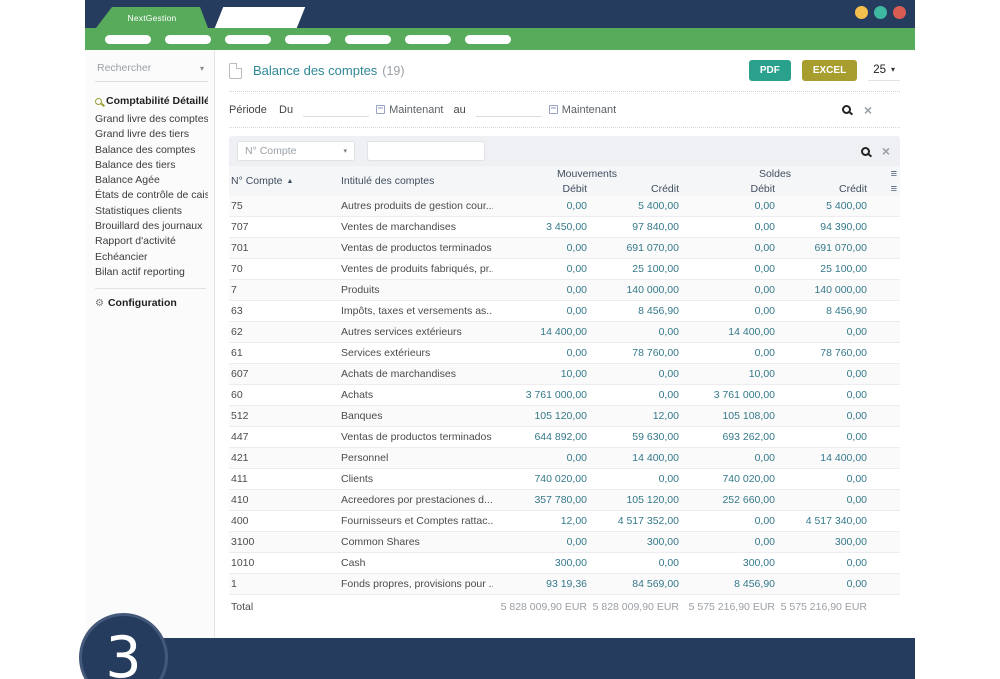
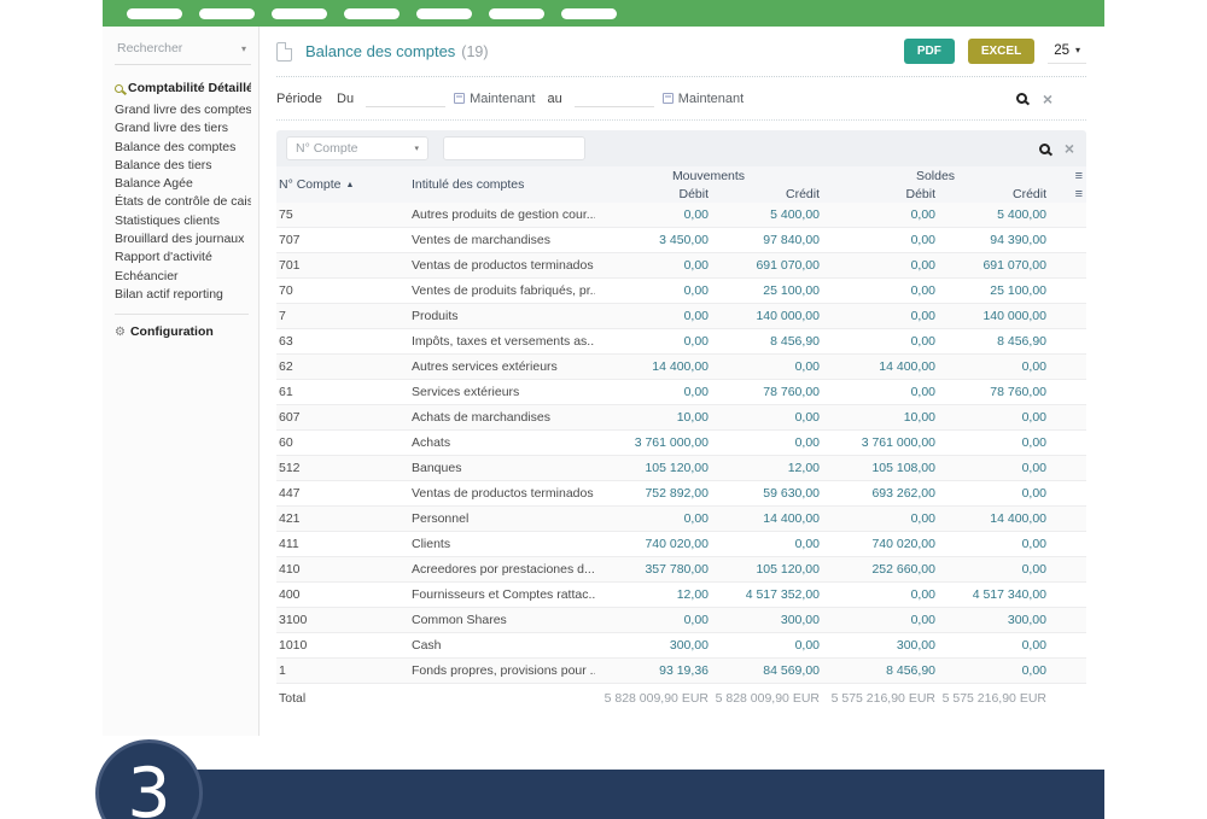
- NextGestion
  Rechercher
  ▾
  Comptabilité Détaillé
  Grand livre des comptes
  Grand livre des tiers
  Balance des comptes
  Balance des tiers
  Balance Agée
  États de contrôle de cais
  Statistiques clients
  Brouillard des journaux
  Rapport d'activité
  Echéancier
  Bilan actif reporting
  ⚙
  Configuration
  Balance des comptes
  (19)
  PDF
  EXCEL
  25
  ▾
  Période
  Du
  Maintenant
  au
  Maintenant
  ×
  N° Compte
  ×
  N° Compte
  Intitulé des comptes
  Mouvements
  Soldes
  ≡
  Débit
  Crédit
  Débit
  Crédit
  ≡
  75
  Autres produits de gestion cour..
  0,00
  5 400,00
  0,00
  5 400,00
  707
  Ventes de marchandises
  3 450,00
  97 840,00
  0,00
  94 390,00
  701
  Ventas de productos terminados
  0,00
  691 070,00
  0,00
  691 070,00
  70
  Ventes de produits fabriqués, pr.
  0,00
  25 100,00
  0,00
  25 100,00
  7
  Produits
  0,00
  140 000,00
  0,00
  140 000,00
  63
  Impôts, taxes et versements as..
  0,00
  8 456,90
  0,00
  8 456,90
  62
  Autres services extérieurs
  14 400,00
  0,00
  14 400,00
  0,00
  61
  Services extérieurs
  0,00
  78 760,00
  0,00
  78 760,00
  607
  Achats de marchandises
  10,00
  0,00
  10,00
  0,00
  60
  Achats
  3 761 000,00
  0,00
  3 761 000,00
  0,00
  512
  Banques
  105 120,00
  12,00
  105 108,00
  0,00
  447
  Ventas de productos terminados
- 644 892,00
+ 752 892,00
  59 630,00
  693 262,00
  0,00
  421
  Personnel
  0,00
  14 400,00
  0,00
  14 400,00
  411
  Clients
  740 020,00
  0,00
  740 020,00
  0,00
  410
  Acreedores por prestaciones d...
  357 780,00
  105 120,00
  252 660,00
  0,00
  400
  Fournisseurs et Comptes rattac..
  12,00
  4 517 352,00
  0,00
  4 517 340,00
  3100
  Common Shares
  0,00
  300,00
  0,00
  300,00
  1010
  Cash
  300,00
  0,00
  300,00
  0,00
  1
  Fonds propres, provisions pour .
  93 19,36
  84 569,00
  8 456,90
  0,00
  Total
  5 828 009,90 EUR
  5 828 009,90 EUR
  5 575 216,90 EUR
  5 575 216,90 EUR
  3
